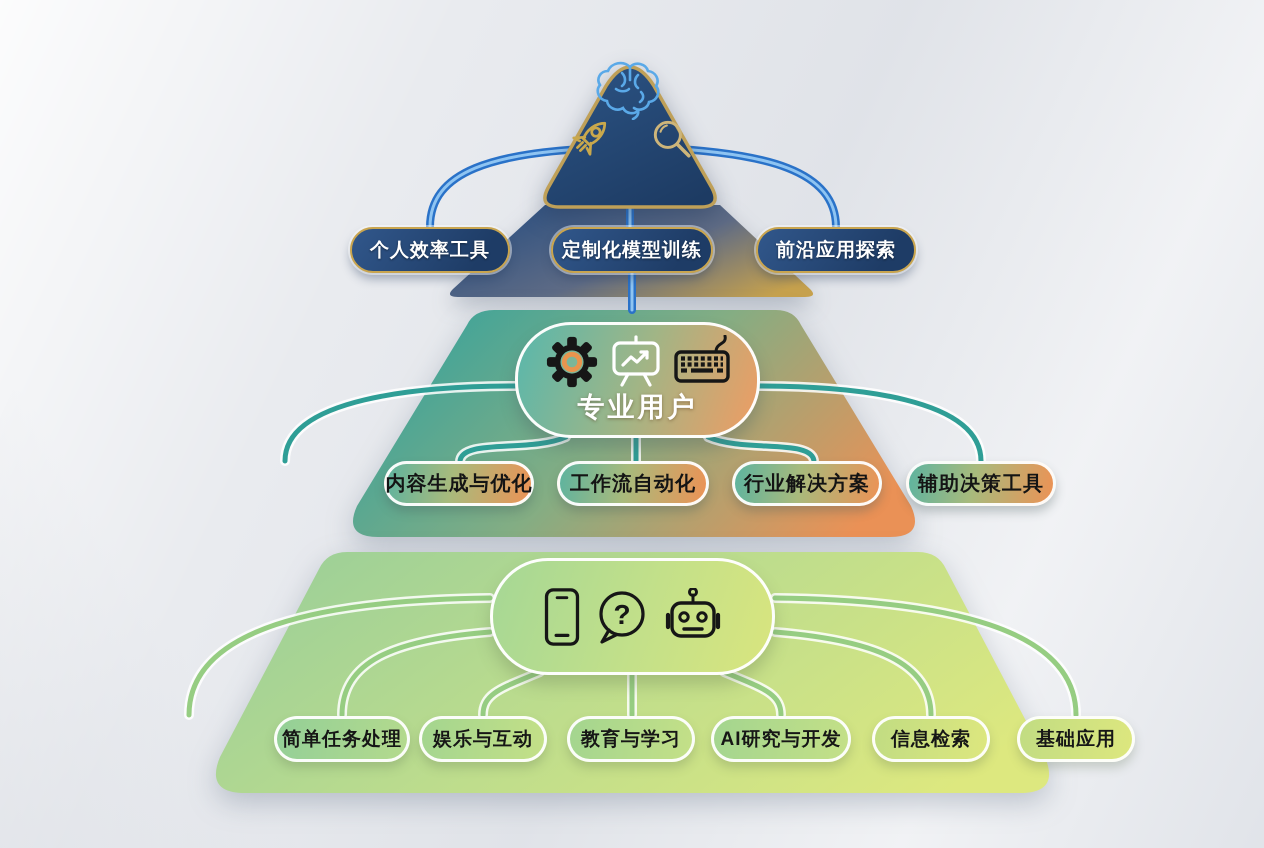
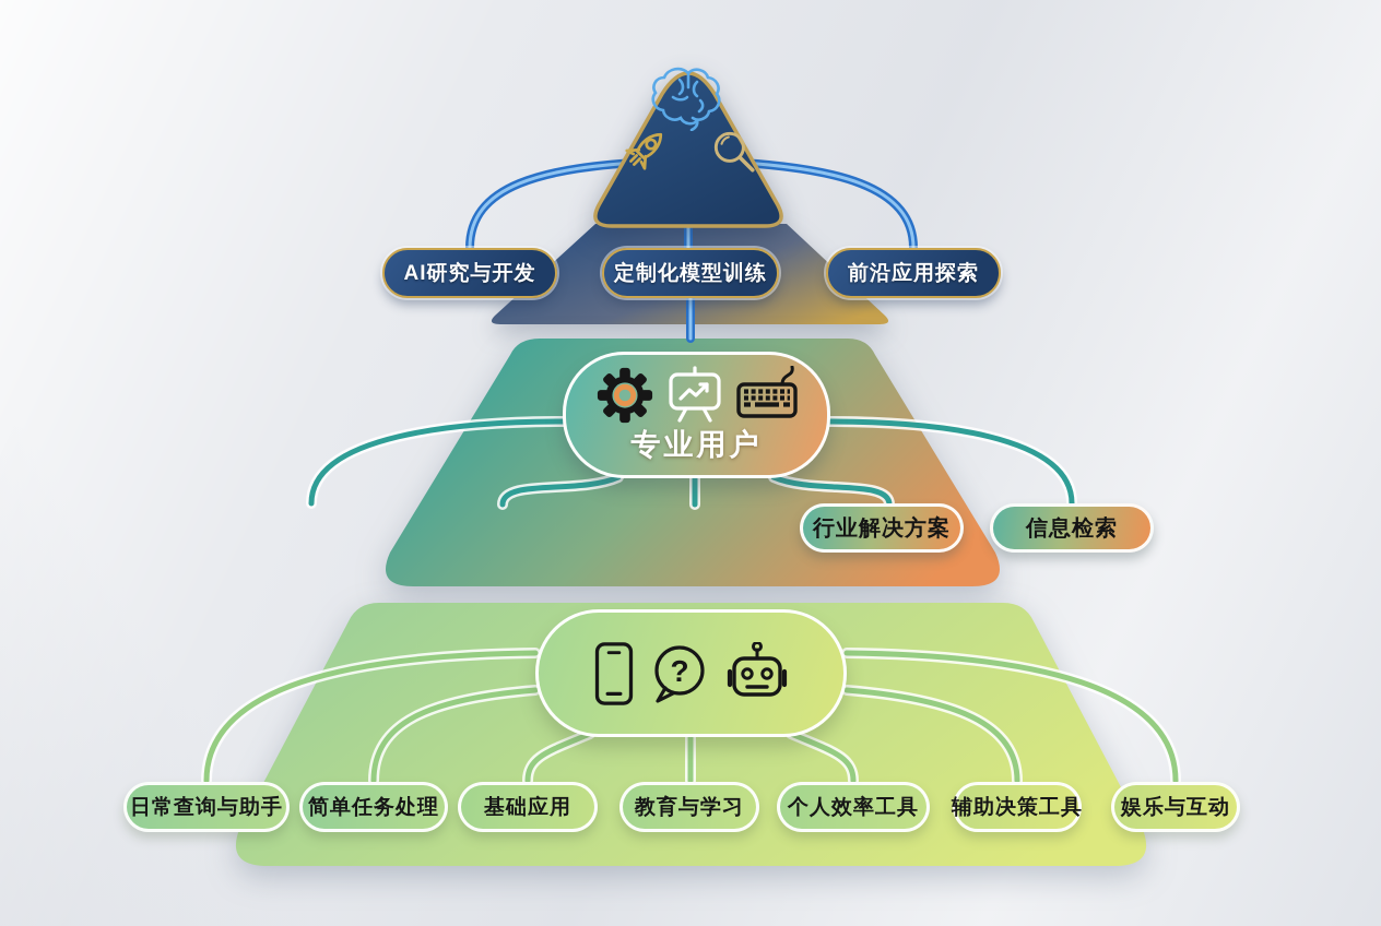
- 个人效率工具
+ AI研究与开发
  定制化模型训练
  前沿应用探索
  专业用户
- 内容生成与优化
- 工作流自动化
  行业解决方案
- 辅助决策工具
+ 信息检索
  ?
+ 日常查询与助手
  简单任务处理
- 娱乐与互动
+ 基础应用
  教育与学习
- AI研究与开发
+ 个人效率工具
- 信息检索
+ 辅助决策工具
- 基础应用
+ 娱乐与互动
